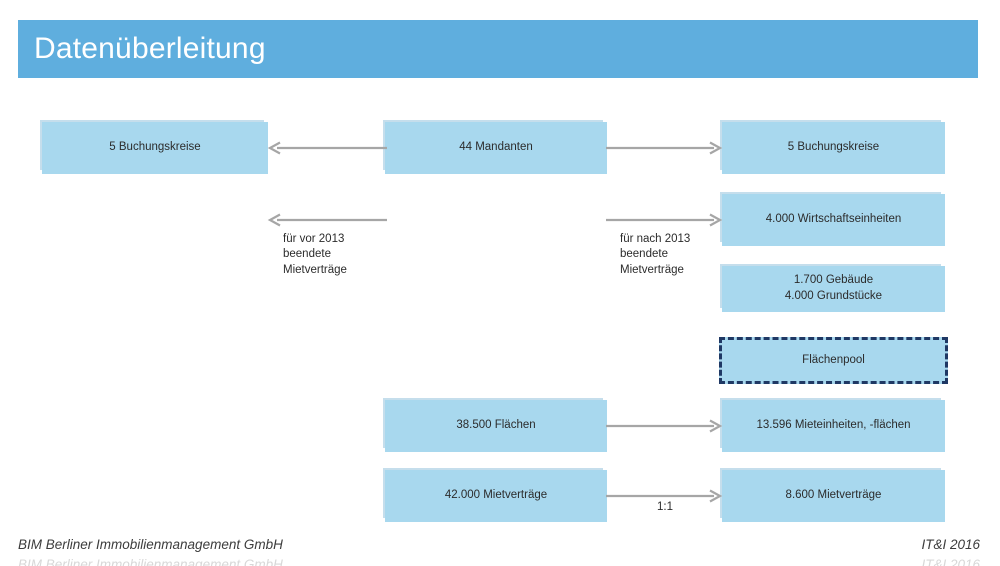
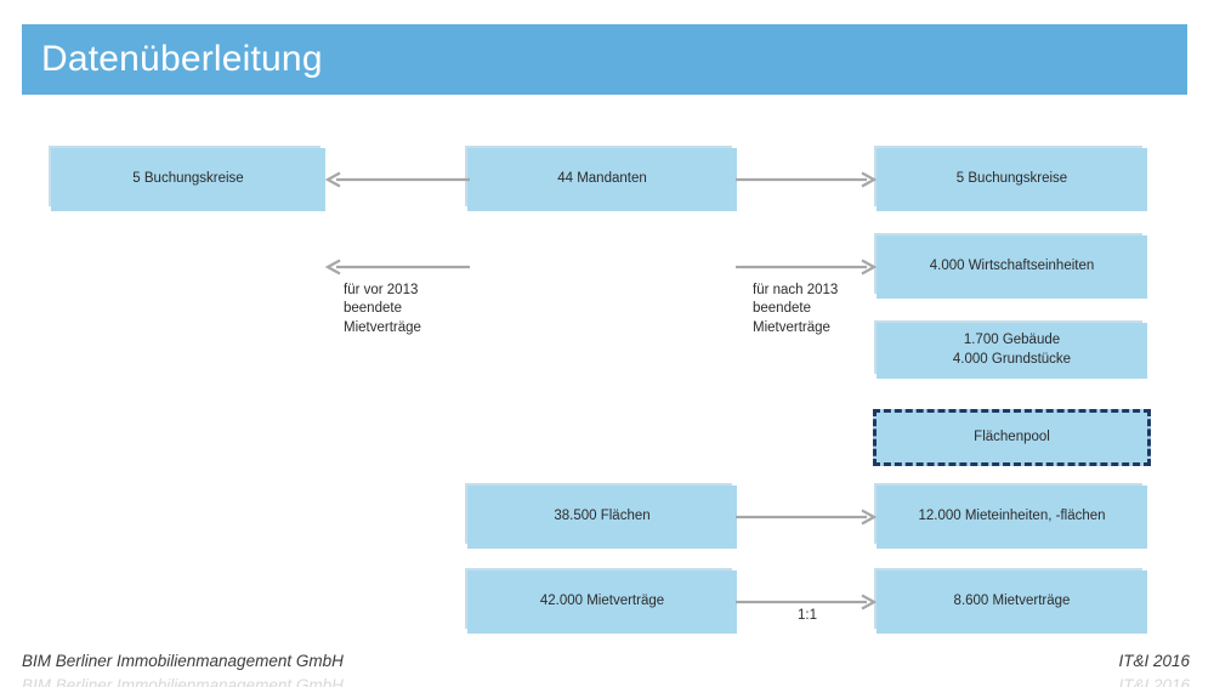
  Datenüberleitung
  5 Buchungskreise
  44 Mandanten
  5 Buchungskreise
  4.000 Wirtschaftseinheiten
  für vor 2013
  beendete
  Mietverträge
  für nach 2013
  beendete
  Mietverträge
  1.700 Gebäude
  4.000 Grundstücke
  Flächenpool
  38.500 Flächen
- 13.596 Mieteinheiten, -flächen
+ 12.000 Mieteinheiten, -flächen
  42.000 Mietverträge
  8.600 Mietverträge
  1:1
  BIM Berliner Immobilienmanagement GmbH
  IT&I 2016
  BIM Berliner Immobilienmanagement GmbH
  IT&I 2016
